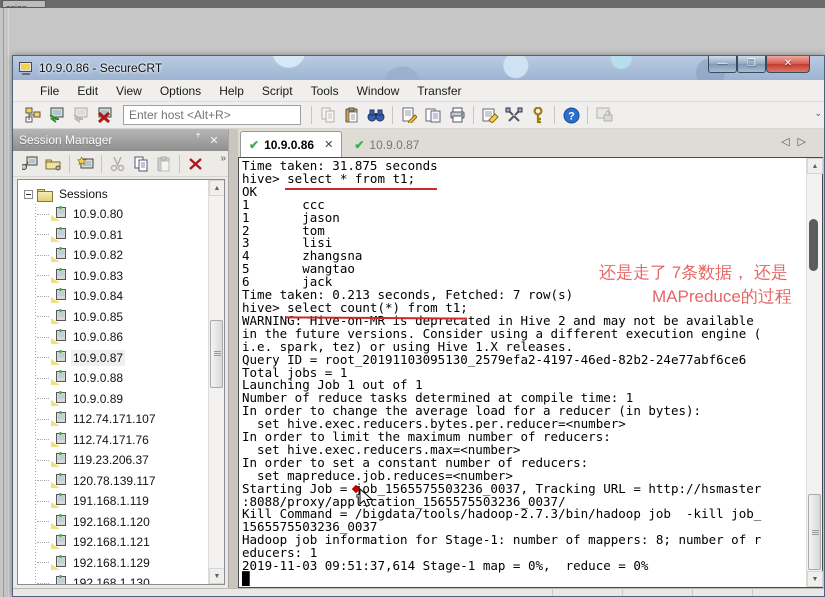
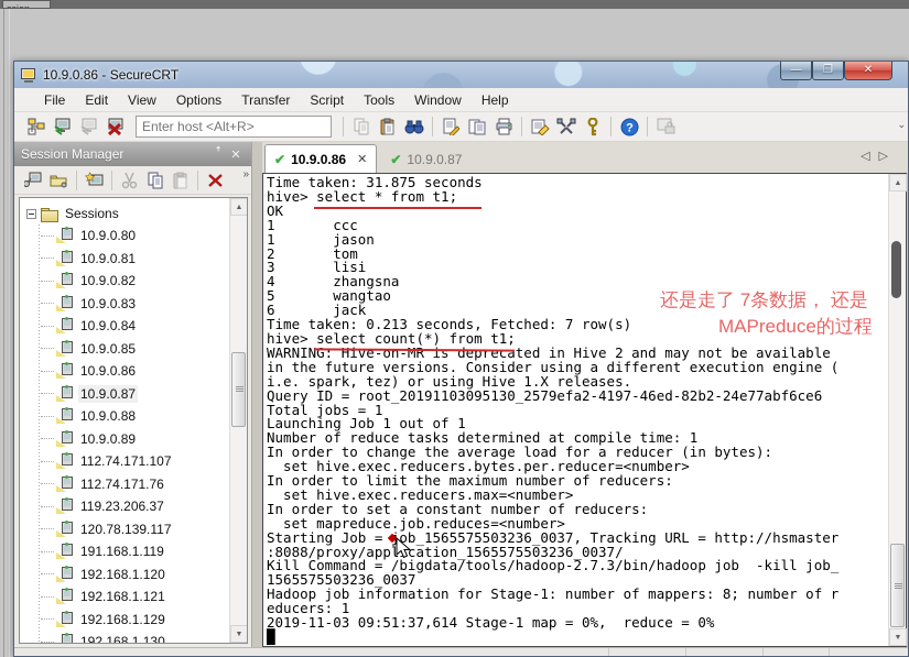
  10.9.0.86 - SecureCRT
  —
  ❐
  ✕
  File
  Edit
  View
  Options
- Help
+ Transfer
  Script
  Tools
  Window
- Transfer
+ Help
  Enter host <Alt+R>
  ?
  ⌄
  Session Manager
  ꜛ
  ✕
  »
  Sessions
  10.9.0.80
  10.9.0.81
  10.9.0.82
  10.9.0.83
  10.9.0.84
  10.9.0.85
  10.9.0.86
  10.9.0.87
  10.9.0.88
  10.9.0.89
  112.74.171.107
  112.74.171.76
  119.23.206.37
  120.78.139.117
  191.168.1.119
  192.168.1.120
  192.168.1.121
  192.168.1.129
  192.168.1.130
  ✔
  10.9.0.86
  ✕
  ✔
  10.9.0.87
  ◁▷
  Time taken: 31.875 seconds
  hive> select * from t1;
  OK
  1 ccc
  1 jason
  2 tom
  3 lisi
  4 zhangsna
  5 wangtao
  6 jack
  Time taken: 0.213 seconds, Fetched: 7 row(s)
  hive> select count(*) from t1;
  WARNING: Hive-on-MR is deprecated in Hive 2 and may not be available
  in the future versions. Consider using a different execution engine (
  i.e. spark, tez) or using Hive 1.X releases.
  Query ID = root_20191103095130_2579efa2-4197-46ed-82b2-24e77abf6ce6
  Total jobs = 1
  Launching Job 1 out of 1
  Number of reduce tasks determined at compile time: 1
  In order to change the average load for a reducer (in bytes):
  set hive.exec.reducers.bytes.per.reducer=<number>
  In order to limit the maximum number of reducers:
  set hive.exec.reducers.max=<number>
  In order to set a constant number of reducers:
  set mapreduce.job.reduces=<number>
  Starting Job =ob_1565575503236_0037, Tracking URL = http://hsmaster
  :8088/proxy/applcation_1565575503236_0037/
  Kill Command = /bigdata/tools/hadoop-2.7.3/bin/hadoop job -kill job_
  1565575503236_0037
  Hadoop job information for Stage-1: number of mappers: 8; number of r
  educers: 1
  2019-11-03 09:51:37,614 Stage-1 map = 0%, reduce = 0%
  █
  还是走了 7条数据， 还是
  MAPreduce的过程
